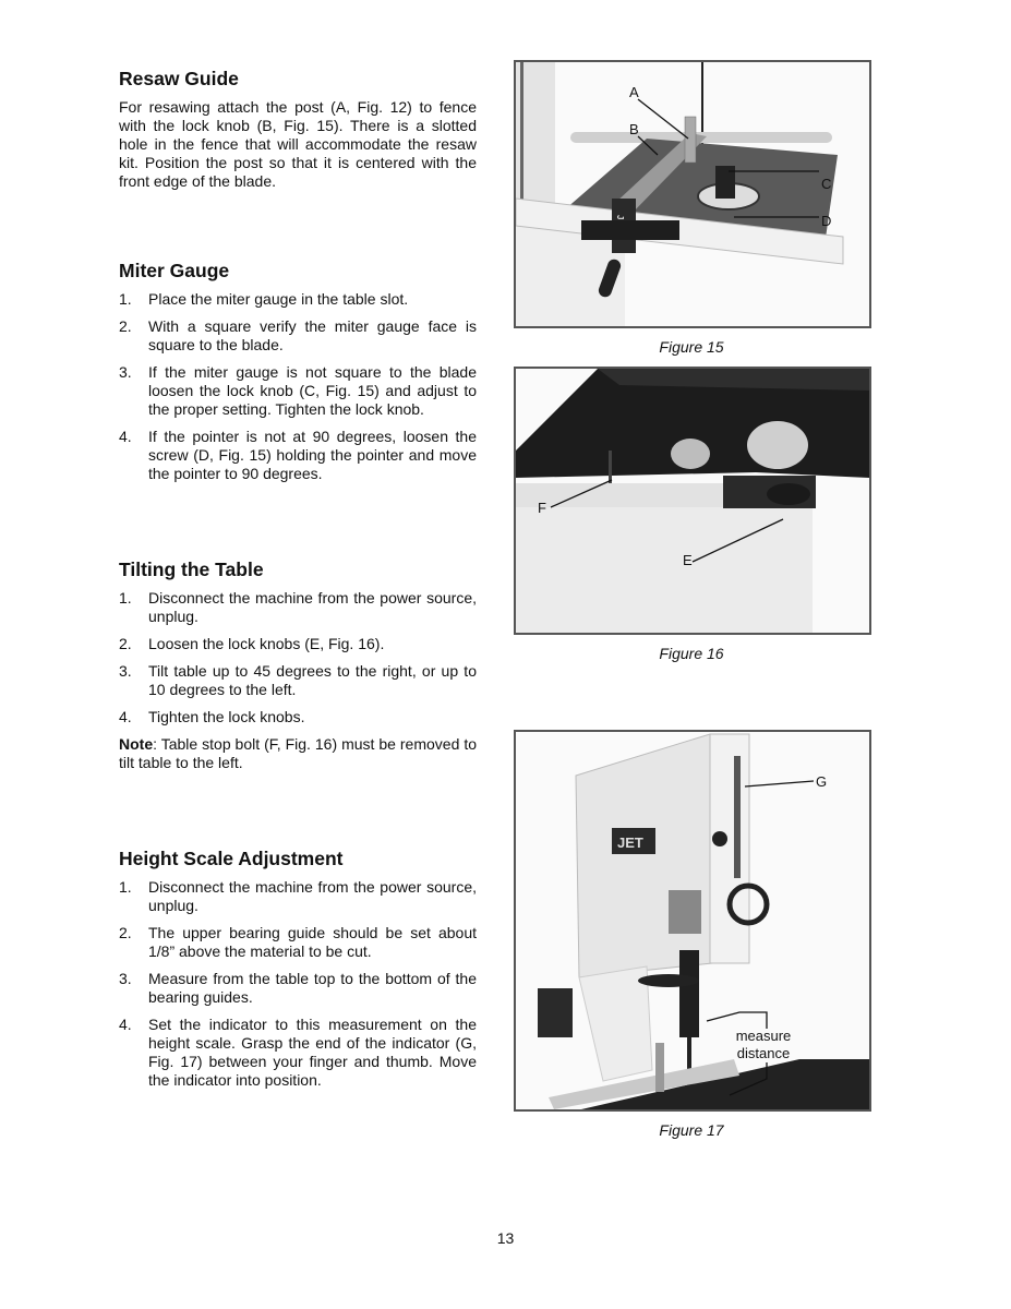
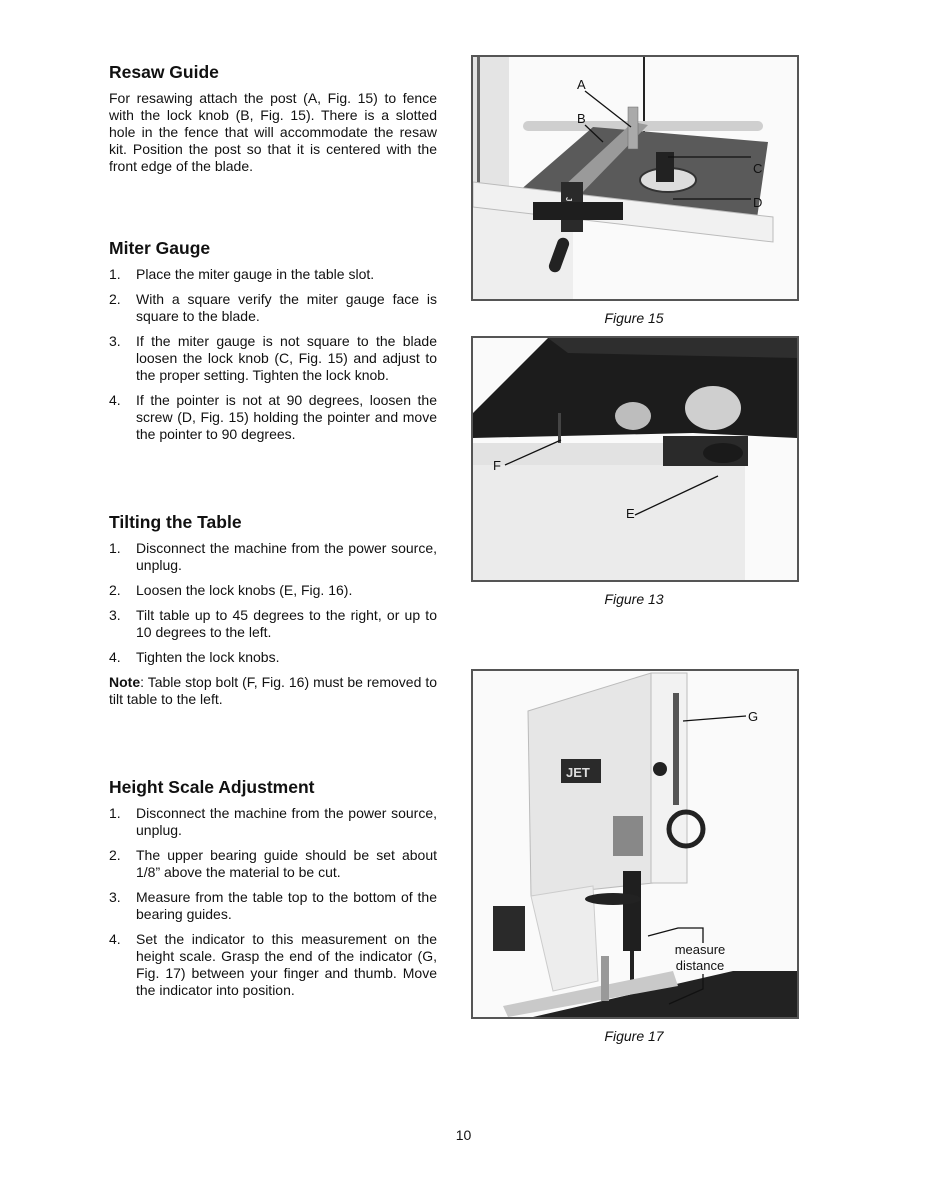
  Resaw Guide
- For resawing attach the post (A, Fig. 12) to fence with the lock knob (B, Fig. 15). There is a slotted hole in the fence that will accommodate the resaw kit. Position the post so that it is centered with the front edge of the blade.
+ For resawing attach the post (A, Fig. 15) to fence with the lock knob (B, Fig. 15). There is a slotted hole in the fence that will accommodate the resaw kit. Position the post so that it is centered with the front edge of the blade.
  Miter Gauge
  1.
  Place the miter gauge in the table slot.
  2.
  With a square verify the miter gauge face is square to the blade.
  3.
  If the miter gauge is not square to the blade loosen the lock knob (C, Fig. 15) and adjust to the proper setting. Tighten the lock knob.
  4.
  If the pointer is not at 90 degrees, loosen the screw (D, Fig. 15) holding the pointer and move the pointer to 90 degrees.
  Tilting the Table
  1.
  Disconnect the machine from the power source, unplug.
  2.
  Loosen the lock knobs (E, Fig. 16).
  3.
  Tilt table up to 45 degrees to the right, or up to 10 degrees to the left.
  4.
  Tighten the lock knobs.
  Note: Table stop bolt (F, Fig. 16) must be removed to tilt table to the left.
  Height Scale Adjustment
  1.
  Disconnect the machine from the power source, unplug.
  2.
  The upper bearing guide should be set about 1/8” above the material to be cut.
  3.
  Measure from the table top to the bottom of the bearing guides.
  4.
  Set the indicator to this measurement on the height scale. Grasp the end of the indicator (G, Fig. 17) between your finger and thumb. Move the indicator into position.
  A
  B
  C
  D
  Figure 15
  F
  E
- Figure 16
+ Figure 13
  JET
  G
  measure
  distance
  Figure 17
- 13
+ 10
